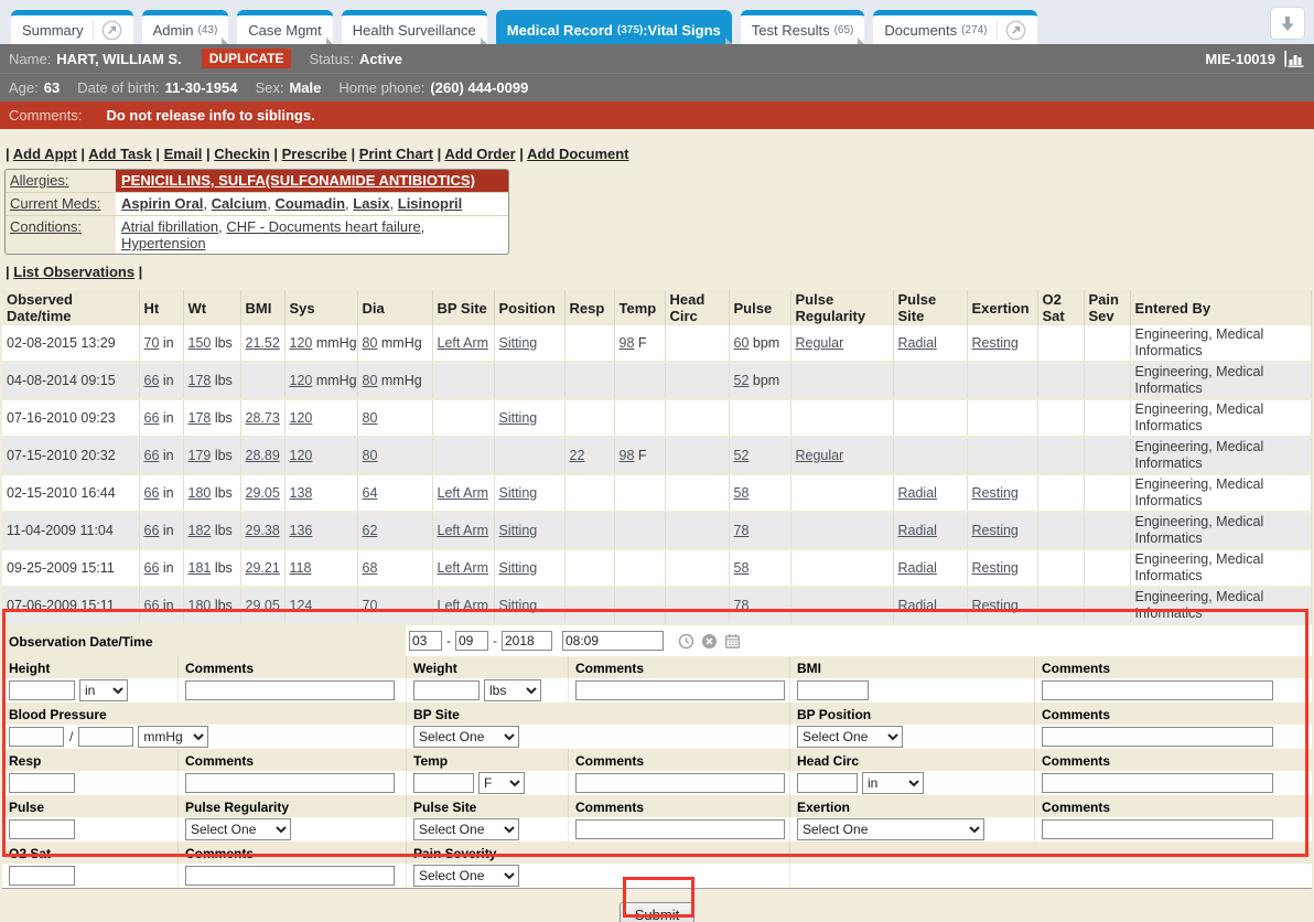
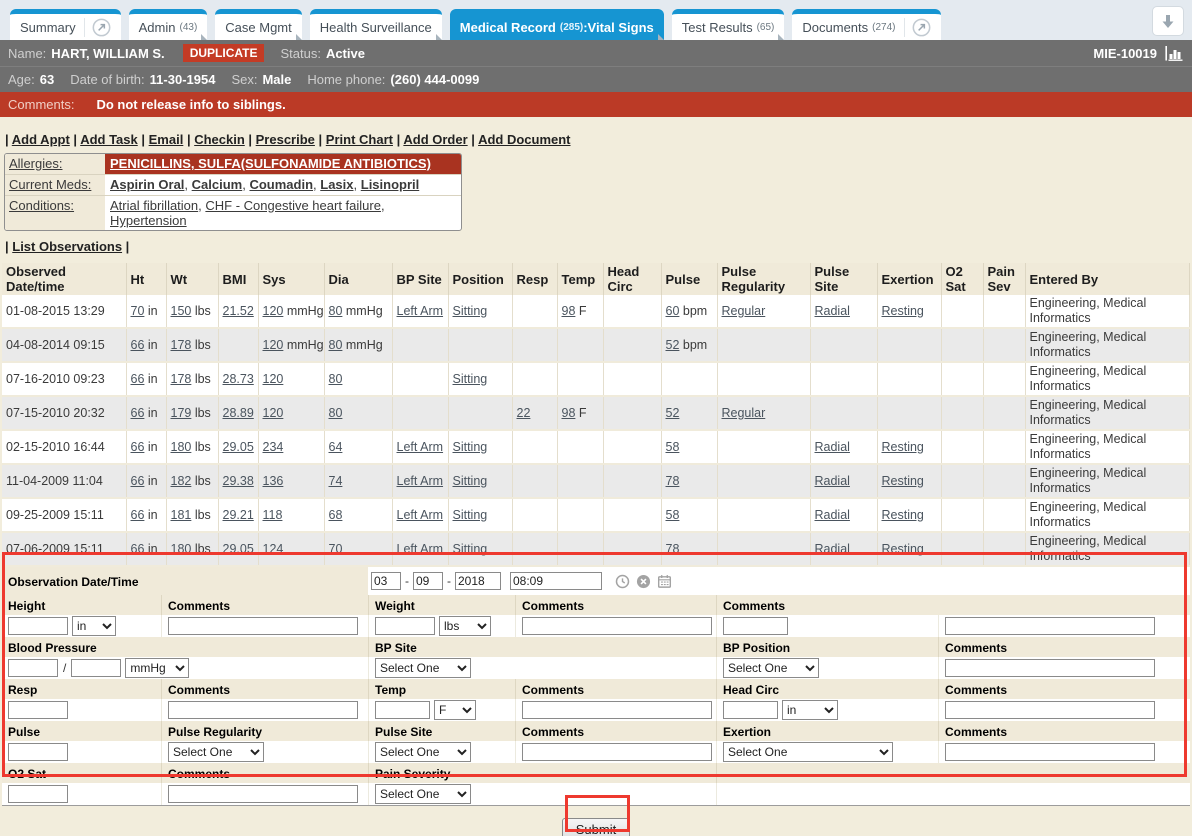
  Summary
  Admin
  (43)
  Case Mgmt
  Health Surveillance
  Medical Record
- (375)
+ (285)
  :Vital Signs
  Test Results
  (65)
  Documents
  (274)
  Name:
  HART, WILLIAM S.
  DUPLICATE
  Status:
  Active
  MIE-10019
  Age:
  63
  Date of birth:
  11-30-1954
  Sex:
  Male
  Home phone:
  (260) 444-0099
  Comments:
  Do not release info to siblings.
  Add Appt Add Task Email Checkin Prescribe Print Chart Add Order Add Document
  Allergies:
  PENICILLINS, SULFA(SULFONAMIDE ANTIBIOTICS)
  Current Meds:
  Aspirin Oral Calcium Coumadin Lasix Lisinopril
  Conditions:
- Atrial fibrillation CHF - Documents heart failure Hypertension
+ Atrial fibrillation CHF - Congestive heart failure Hypertension
  | List Observations |
  Observed Date/time	Ht	Wt	BMI	Sys	Dia	BP Site	Position	Resp	Temp	Head Circ	Pulse	Pulse Regularity	Pulse Site	Exertion	O2 Sat	Pain Sev	Entered By
- 02-08-2015 13:29	70 in	150 lbs	21.52	120 mmHg	80 mmHg	Left Arm	Sitting		98 F		60 bpm	Regular	Radial	Resting			Engineering, Medical Informatics
+ 01-08-2015 13:29	70 in	150 lbs	21.52	120 mmHg	80 mmHg	Left Arm	Sitting		98 F		60 bpm	Regular	Radial	Resting			Engineering, Medical Informatics
  04-08-2014 09:15	66 in	178 lbs		120 mmHg	80 mmHg						52 bpm						Engineering, Medical Informatics
  07-16-2010 09:23	66 in	178 lbs	28.73	120	80		Sitting										Engineering, Medical Informatics
  07-15-2010 20:32	66 in	179 lbs	28.89	120	80			22	98 F		52	Regular					Engineering, Medical Informatics
- 02-15-2010 16:44	66 in	180 lbs	29.05	138	64	Left Arm	Sitting				58		Radial	Resting			Engineering, Medical Informatics
+ 02-15-2010 16:44	66 in	180 lbs	29.05	234	64	Left Arm	Sitting				58		Radial	Resting			Engineering, Medical Informatics
- 11-04-2009 11:04	66 in	182 lbs	29.38	136	62	Left Arm	Sitting				78		Radial	Resting			Engineering, Medical Informatics
+ 11-04-2009 11:04	66 in	182 lbs	29.38	136	74	Left Arm	Sitting				78		Radial	Resting			Engineering, Medical Informatics
  09-25-2009 15:11	66 in	181 lbs	29.21	118	68	Left Arm	Sitting				58		Radial	Resting			Engineering, Medical Informatics
  07-06-2009 15:11	66 in	180 lbs	29.05	124	70	Left Arm	Sitting				78		Radial	Resting			Engineering, Medical Informatics
  Observation Date/Time
  03
  -
  09
  -
  2018
  08:09
  Height
  Comments
  Weight
  Comments
- BMI
  Comments
  in
  lbs
  Blood Pressure
  BP Site
  BP Position
  Comments
  /
  mmHg
  Select One
  Select One
  Resp
  Comments
  Temp
  Comments
  Head Circ
  Comments
  F
  in
  Pulse
  Pulse Regularity
  Pulse Site
  Comments
  Exertion
  Comments
  Select One
  Select One
  Select One
  O2 Sat
  Comments
  Pain Severity
  Select One
  Submit
